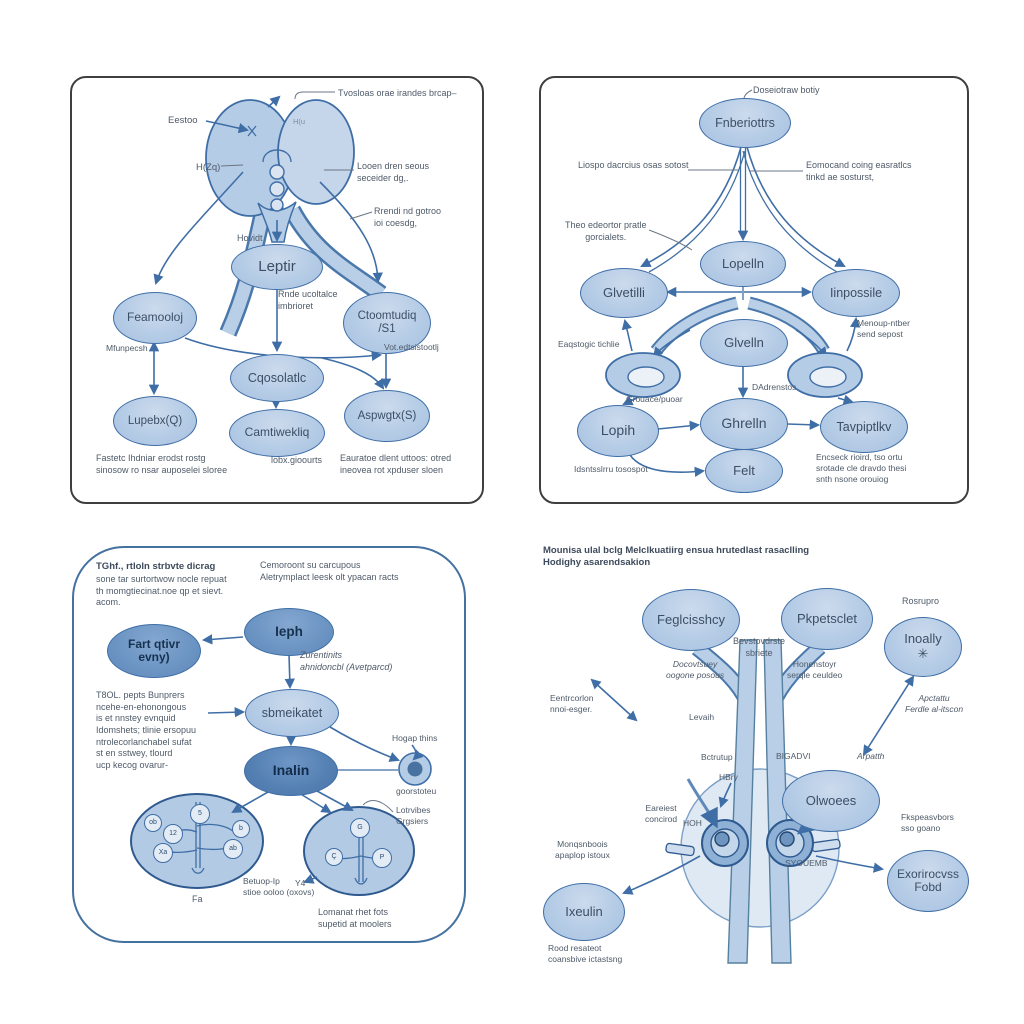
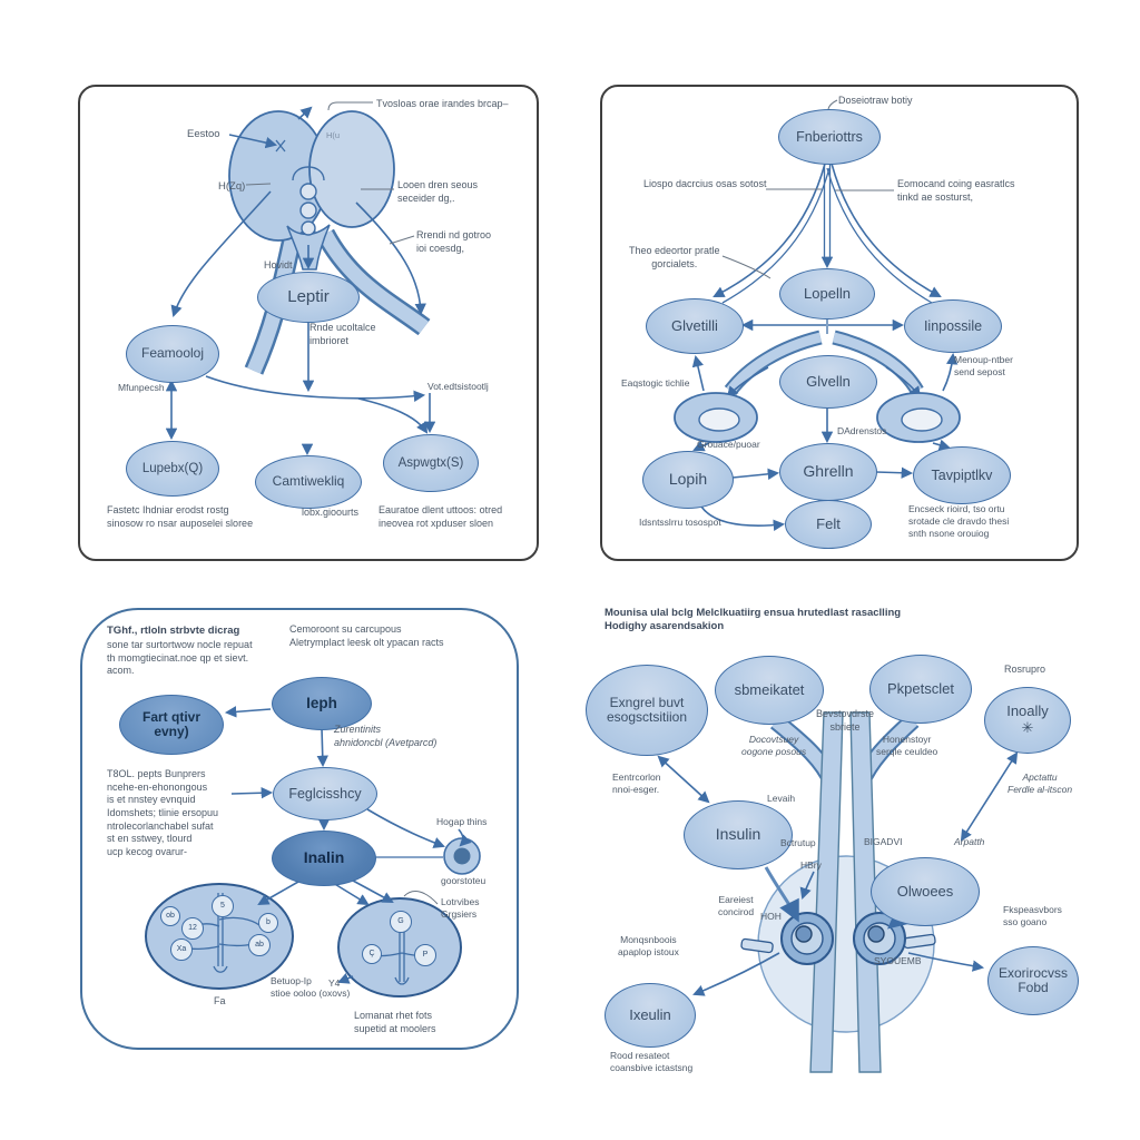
  Leptir
  Feamooloj
- Ctoomtudiq
- /S1
- Cqosolatlc
  Lupebx(Q)
  Camtiwekliq
  Aspwgtx(S)
  Eestoo
  H(u
  H(Zq)
  Tvosloas orae irandes brcap–
  Looen dren seous
  seceider dg,.
  Rrendi nd gotroo
  ioi coesdg,
  Hovidt
  Rnde ucoltalce
  imbrioret
  Mfunpecsh
  Vot.edtsistootlj
  Fastetc Ihdniar erodst rostg
  sinosow ro nsar auposelei sloree
  lobx.gioourts
  Eauratoe dlent uttoos: otred
  ineovea rot xpduser sloen
  Fnberiottrs
  Lopelln
  Glvetilli
  Iinpossile
  Glvelln
  Lopih
  Ghrelln
  Tavpiptlkv
  Felt
  Doseiotraw botiy
  Liospo dacrcius osas sotost
  Eomocand coing easratlcs
  tinkd ae sosturst,
  Theo edeortor pratle
  gorcialets.
  Eaqstogic tichlie
  Menoup-ntber
  send sepost
  Grouace/puoar
  DAdrenstos
  Idsntsslrru tosospot
  Encseck rioird, tso ortu
  srotade cle dravdo thesi
  snth nsone orouiog
  Ieph
  Fart qtivr
  evny)
- sbmeikatet
+ Feglcisshcy
  Inalin
  TGhf., rtloln strbvte dicrag
  sone tar surtortwow nocle repuat
  th momgtiecinat.noe qp et sievt.
  acom.
  Cemoroont su carcupous
  Aletrymplact leesk olt ypacan racts
  Zurentinits
  ahnidoncbl (Avetparcd)
  T8OL. pepts Bunprers
  ncehe-en-ehonongous
  is et nnstey evnquid
  Idomshets; tlinie ersopuu
  ntrolecorlanchabel sufat
  st en sstwey, tlourd
  ucp kecog ovarur-
  Hogap thins
  goorstoteu
  Lotrvibes
  Grgsiers
  Fa
  Betuop-Ip
  stioe ooloo (oxovs)
  Y4
  Lomanat rhet fots
  supetid at moolers
+ Exngrel buvt
+ esogsctsitiion
- Feglcisshcy
+ sbmeikatet
  Pkpetsclet
  Inoally
  ✳
+ Insulin
  Olwoees
  Ixeulin
  Exorirocvss
  Fobd
  Mounisa ulal bclg Melclkuatiirg ensua hrutedlast rasaclling
  Hodighy asarendsakion
  Rosrupro
  Bevstovdrste
  sbriete
  Docovtsuey
  oogone posous
  Honenstoyr
  serqle ceuldeo
  Eentrcorlon
  nnoi-esger.
  Levaih
  Apctattu
  Ferdle al-itscon
  Bctrutup
  BIGADVI
  Arpatth
  HBry
  Eareiest
  concirod
  HOH
  SYOUEMB
  Fkspeasvbors
  sso goano
  Monqsnboois
  apaplop istoux
  Rood resateot
  coansbive ictastsng
